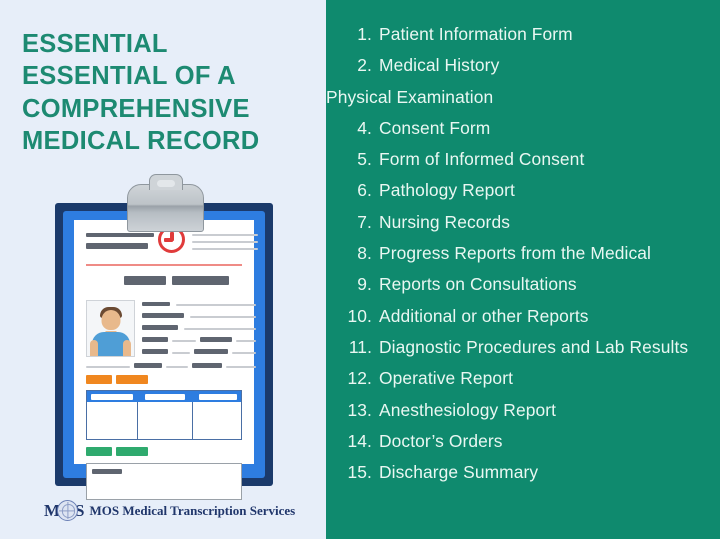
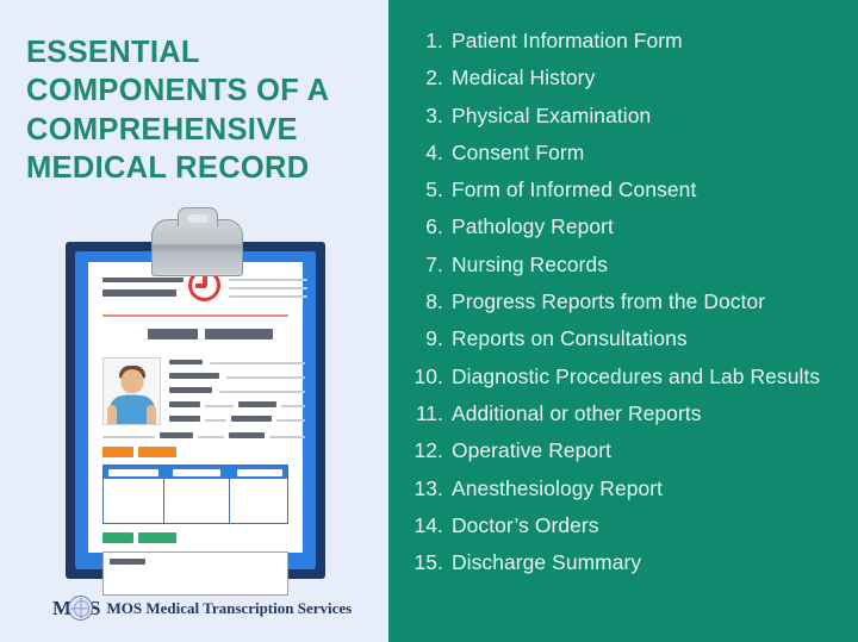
- ESSENTIAL ESSENTIAL OF A COMPREHENSIVE MEDICAL RECORD
+ ESSENTIAL COMPONENTS OF A COMPREHENSIVE MEDICAL RECORD
  M
  S
  MOS Medical Transcription Services
  1.
  Patient Information Form
  2.
  Medical History
+ 3.
  Physical Examination
  4.
  Consent Form
  5.
  Form of Informed Consent
  6.
  Pathology Report
  7.
  Nursing Records
  8.
- Progress Reports from the Medical
+ Progress Reports from the Doctor
  9.
  Reports on Consultations
  10.
- Additional or other Reports
+ Diagnostic Procedures and Lab Results
  11.
- Diagnostic Procedures and Lab Results
+ Additional or other Reports
  12.
  Operative Report
  13.
  Anesthesiology Report
  14.
  Doctor’s Orders
  15.
  Discharge Summary
